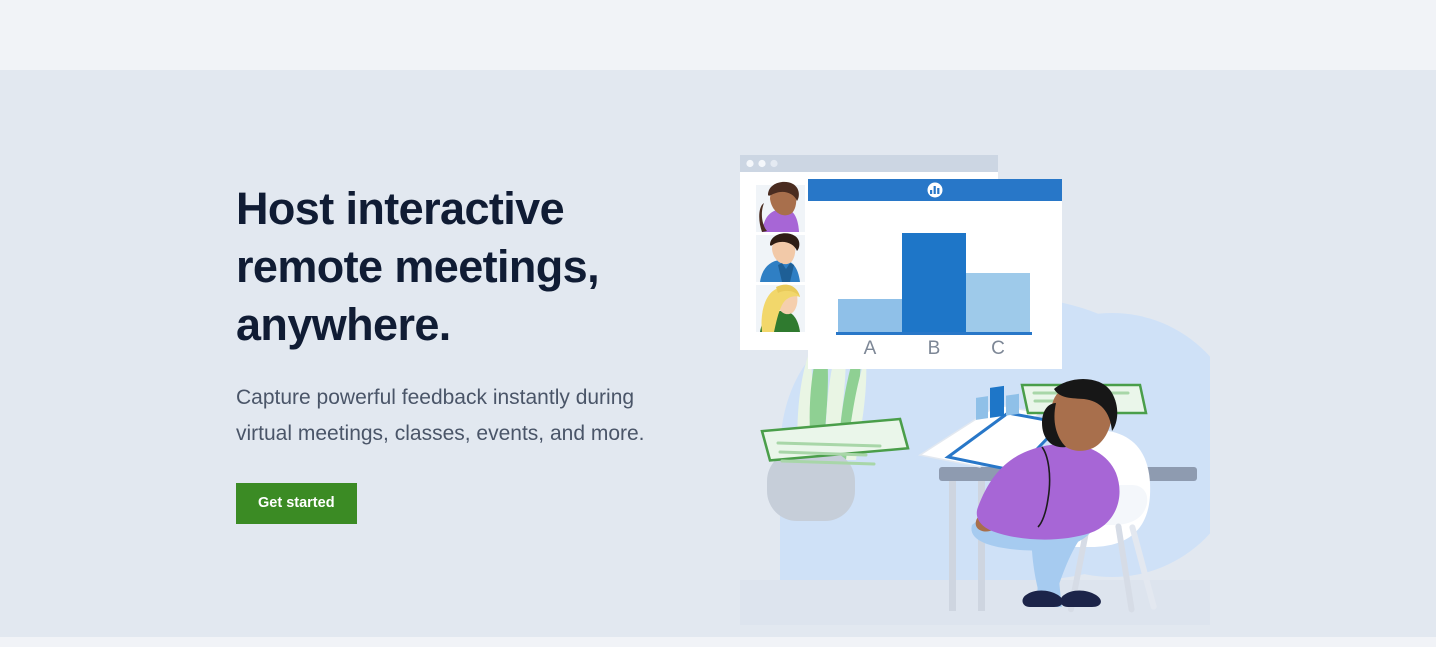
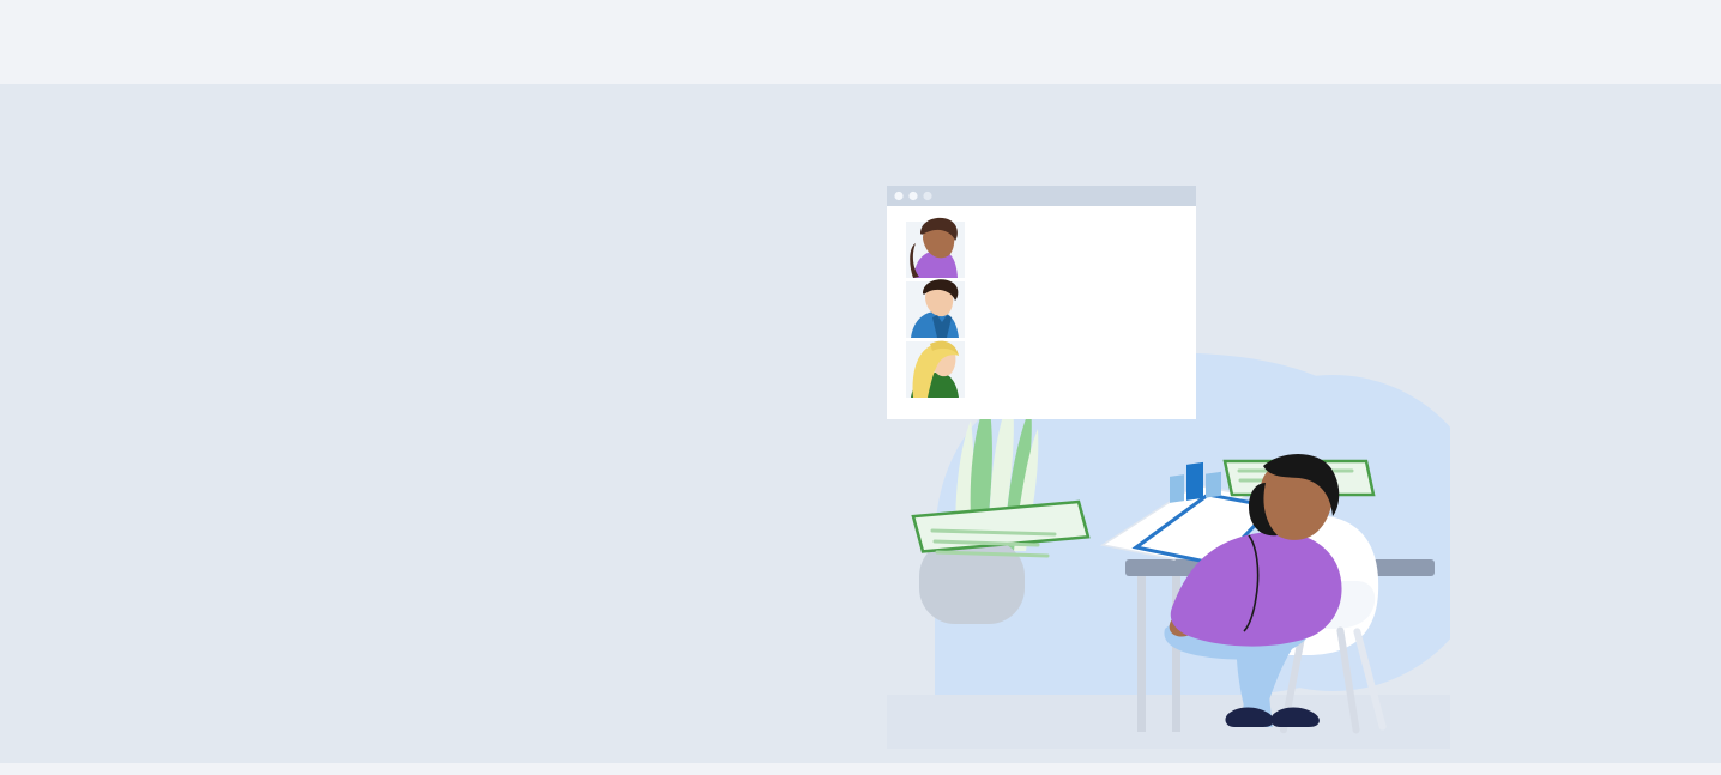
- Host interactive
- remote meetings,
- anywhere.
- Capture powerful feedback instantly during
- virtual meetings, classes, events, and more.
- Get started
- A
- B
- C
